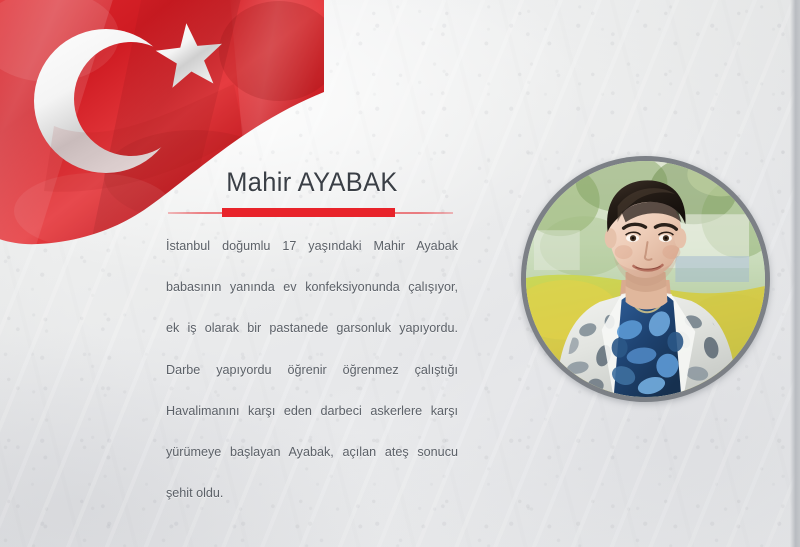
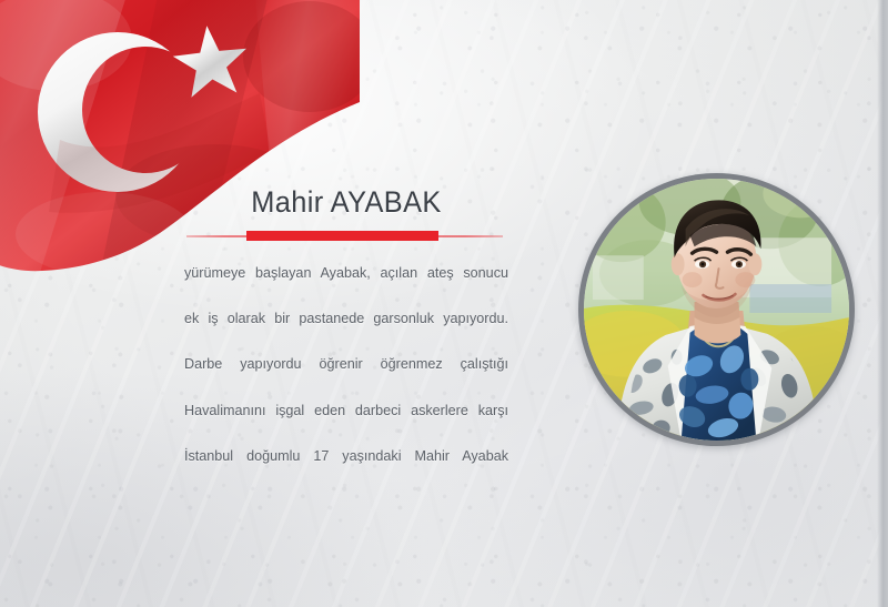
  Mahir AYABAK
- İstanbul doğumlu 17 yaşındaki Mahir Ayabak
+ yürümeye başlayan Ayabak, açılan ateş sonucu
- babasının yanında ev konfeksiyonunda çalışıyor,
  ek iş olarak bir pastanede garsonluk yapıyordu.
  Darbe yapıyordu öğrenir öğrenmez çalıştığı
- Havalimanını karşı eden darbeci askerlere karşı
+ Havalimanını işgal eden darbeci askerlere karşı
- yürümeye başlayan Ayabak, açılan ateş sonucu
+ İstanbul doğumlu 17 yaşındaki Mahir Ayabak
- şehit oldu.
